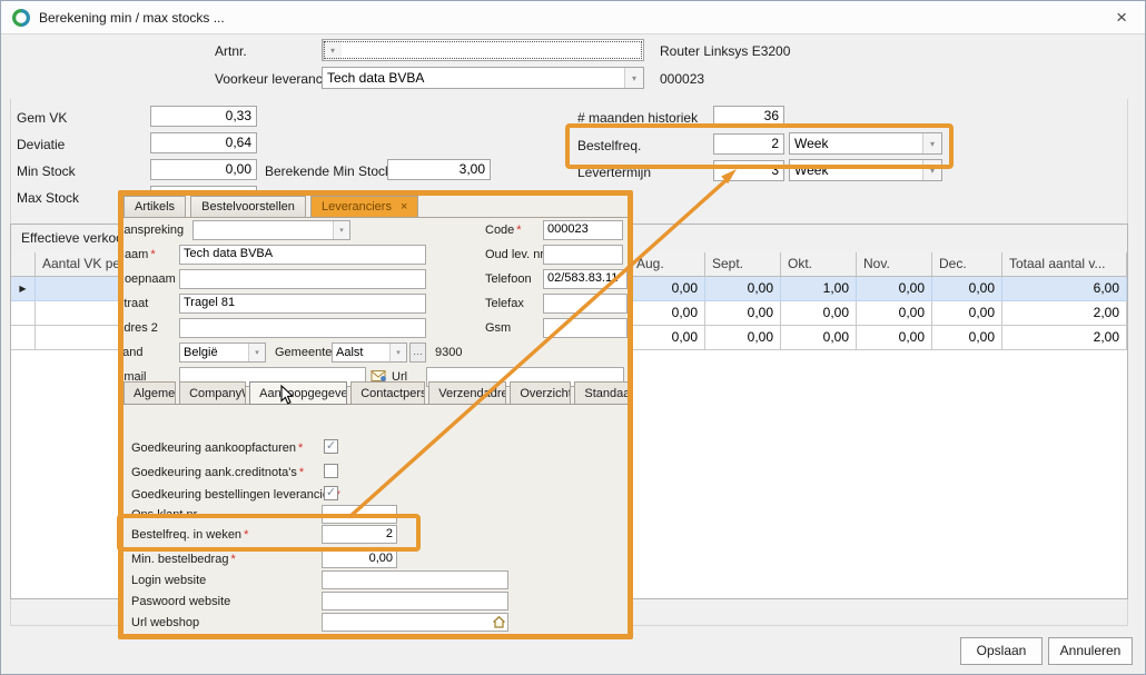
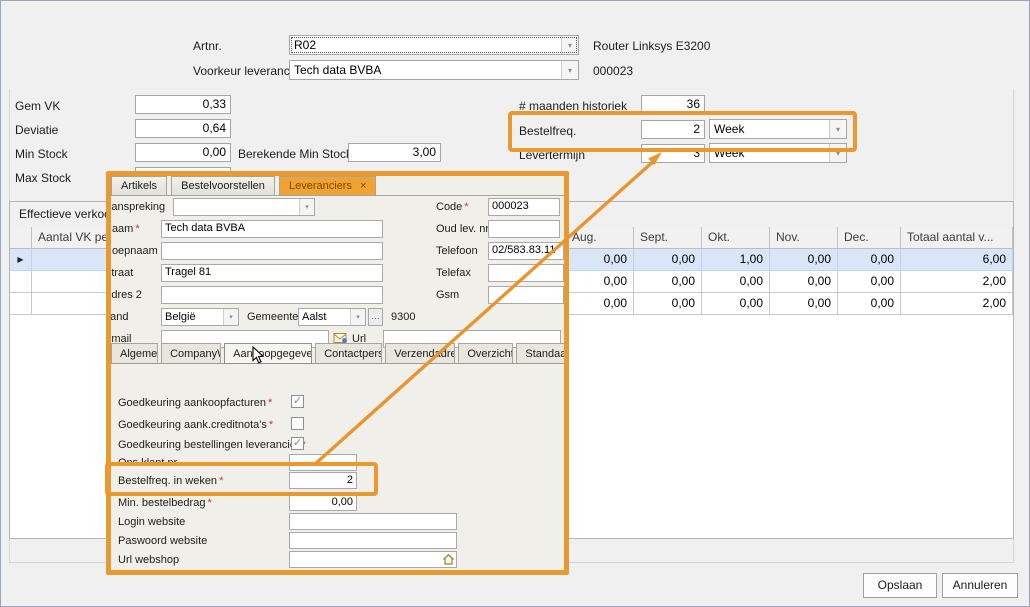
- Berekening min / max stocks ...
- ×
  Artnr.
+ R02
  ▾
  Router Linksys E3200
  Voorkeur leveranc
  Tech data BVBA
  ▾
  000023
  Gem VK
  0,33
  Deviatie
  0,64
  Min Stock
  0,00
  Berekende Min Stoc
  3,00
  Max Stock
  # maanden historiek
  36
  Bestelfreq.
  2
  Week
  ▾
  Levertermijn
  3
  Week
  ▾
  Effectieve verko
  Aantal VK pe
  ▶
  Aug.
  Sept.
  Okt.
  Nov.
  Dec.
  Totaal aantal v...
  0,00
  0,00
  1,00
  0,00
  0,00
  6,00
  0,00
  0,00
  0,00
  0,00
  0,00
  2,00
  0,00
  0,00
  0,00
  0,00
  0,00
  2,00
  Opslaan
  Annuleren
  Artikels Bestelvoorstellen Leveranciers ×
  anspreking
  aam *
  Tech data BVBA
  oepnaam
  traat
  Tragel 81
  dres 2
  and
  België
  Gemeente
  Aalst
  …
  9300
  mail
  Url
  Code *
  000023
  Oud lev. nr
  Telefoon
  02/583.83.1
  Telefax
  Gsm
  Algeme Company Aanopgegeve Contactpers Verzenddre Overzicht Standaa
  Goedkeuring aankoopfacturen *
  ✓
  Goedkeuring aank.creditnota's *
  Goedkeuring bestellingen leveranci
  ✓
  Ons klant nr.
  Bestelfreq. in weken *
  2
  Min. bestelbedrag *
  0,00
  Login website
  Paswoord website
  Url webshop
